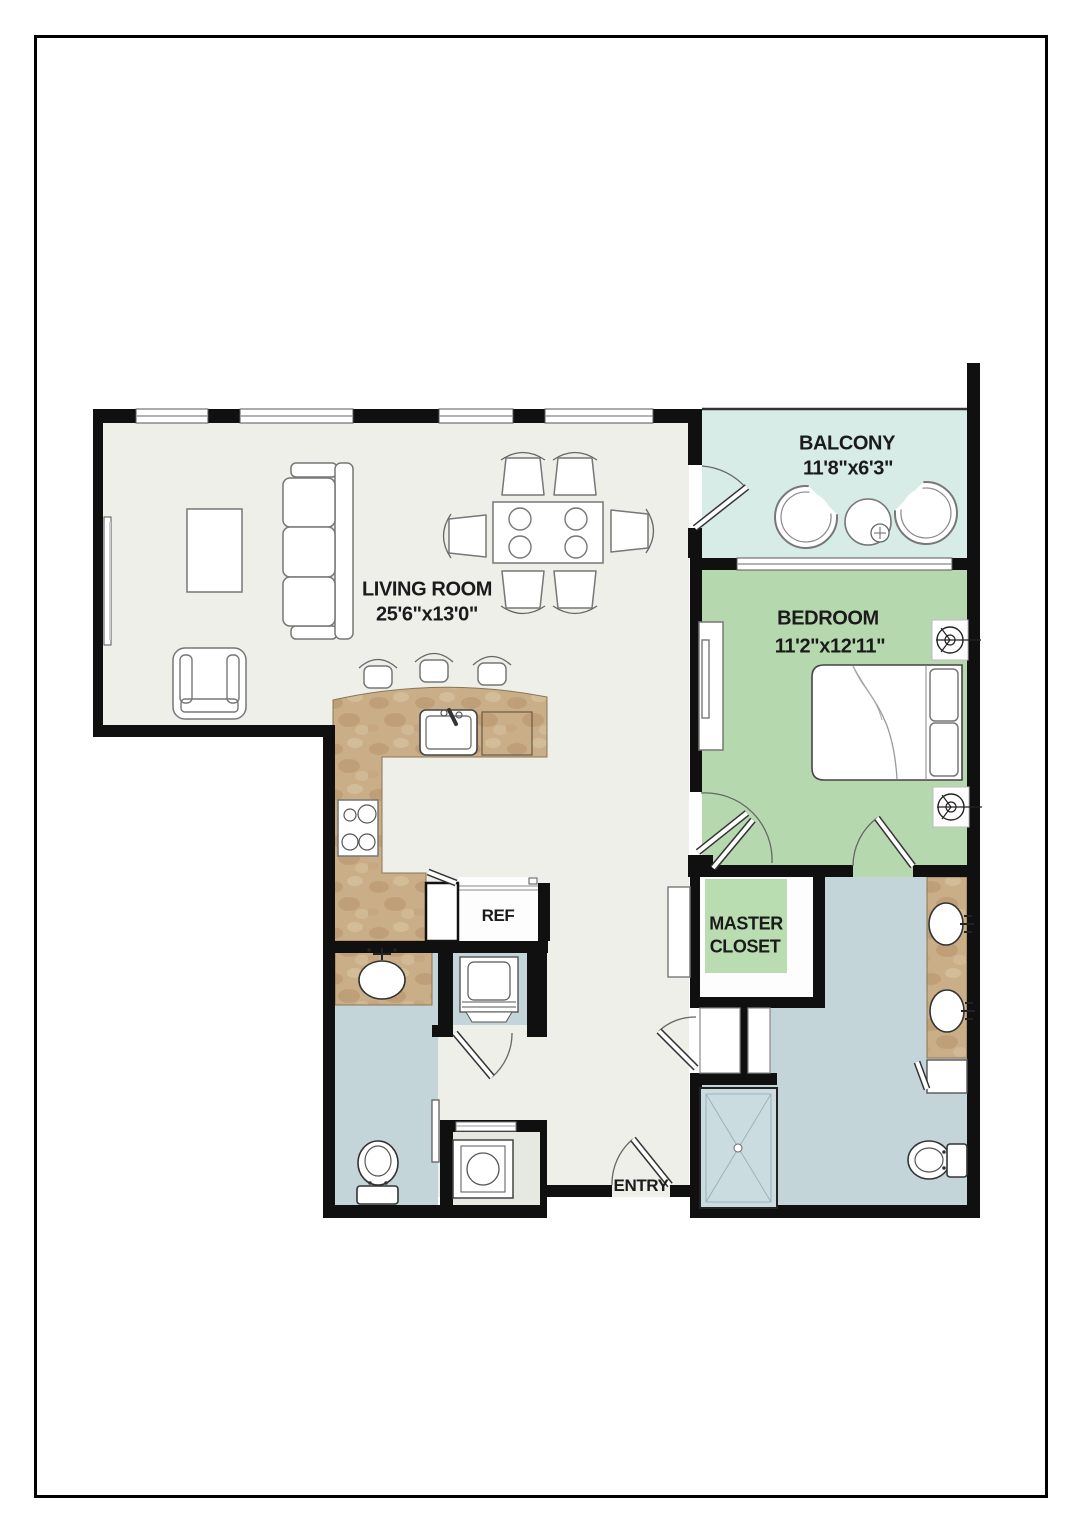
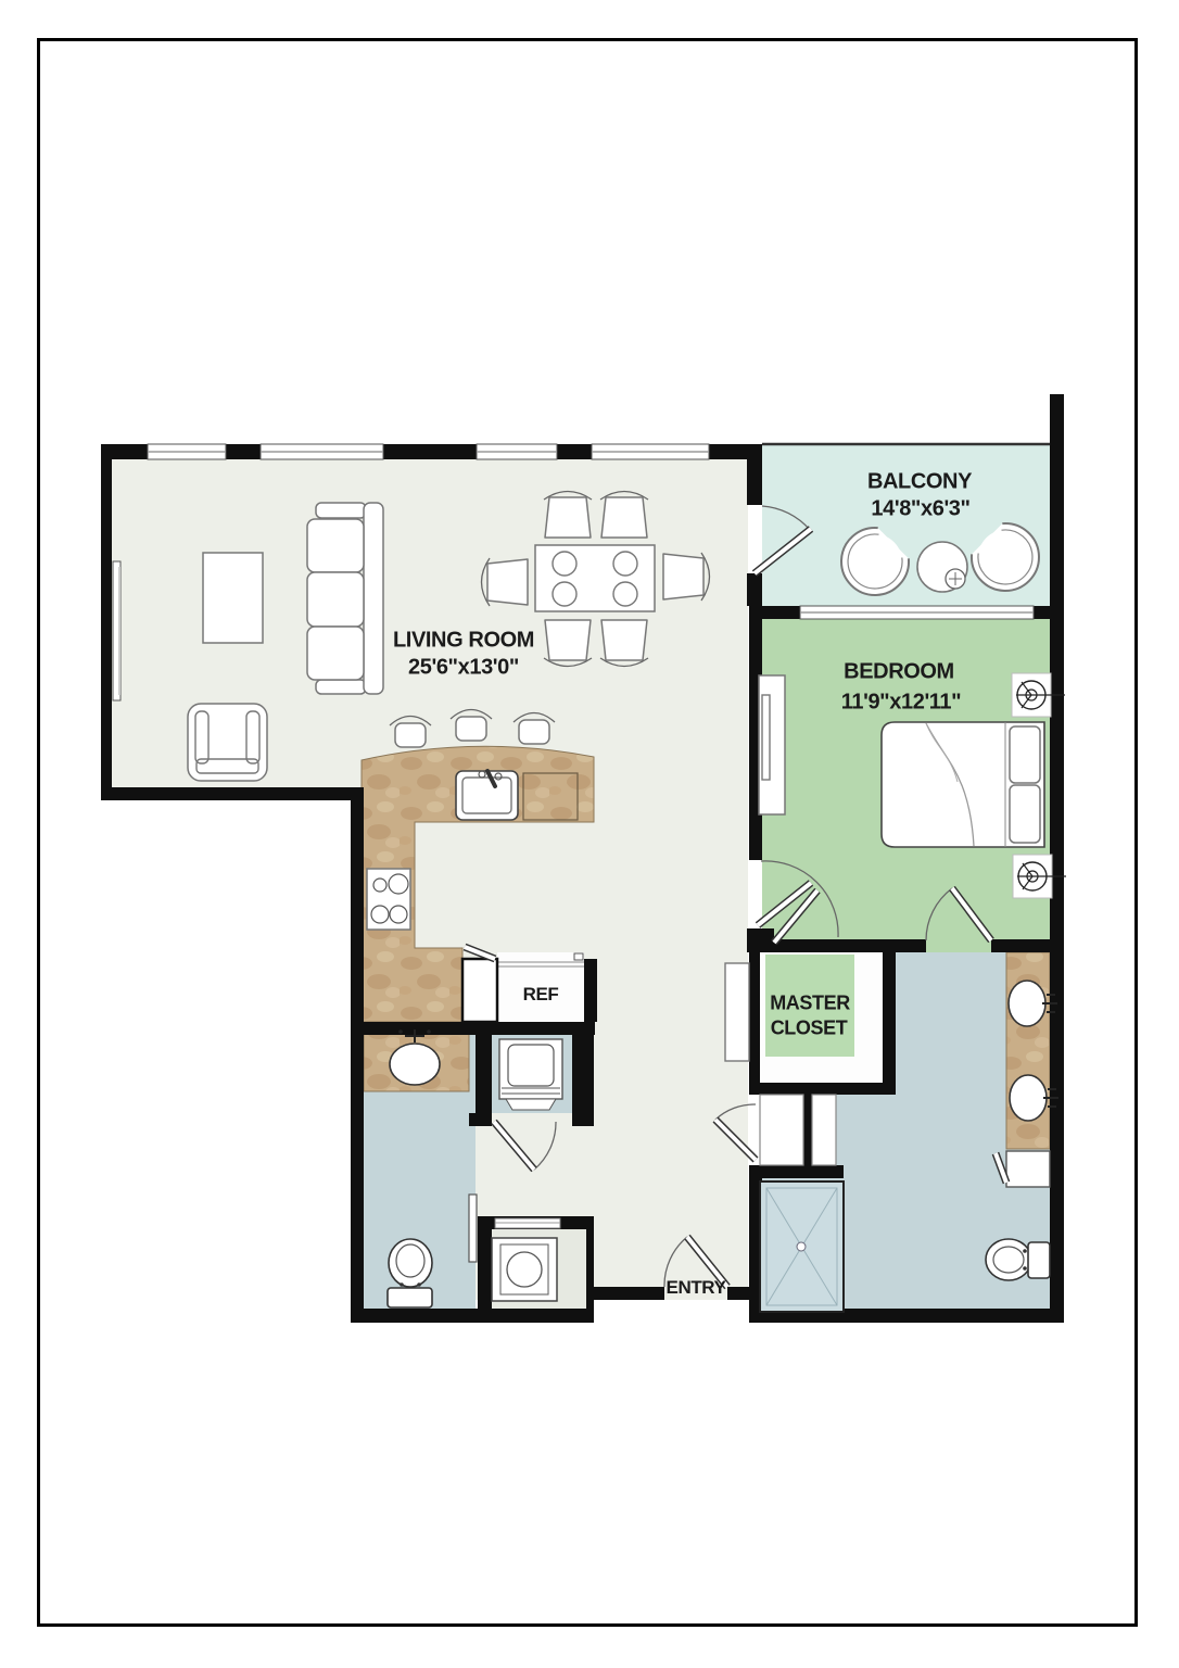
  LIVING ROOM
  25'6"x13'0"
  BALCONY
- 11'8"x6'3"
+ 14'8"x6'3"
  BEDROOM
- 11'2"x12'11"
+ 11'9"x12'11"
  MASTER
  CLOSET
  REF
  ENTRY
